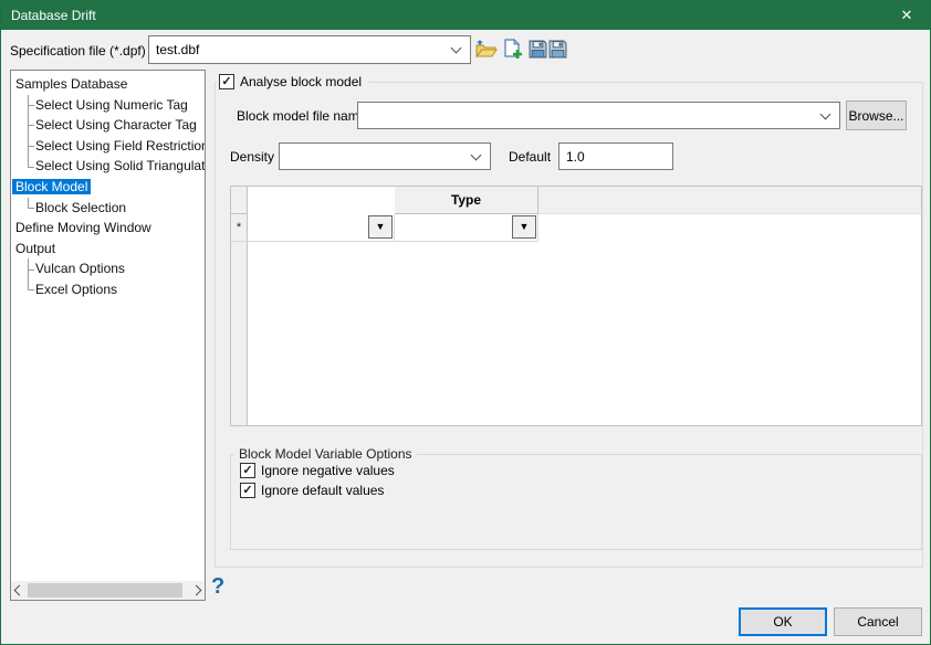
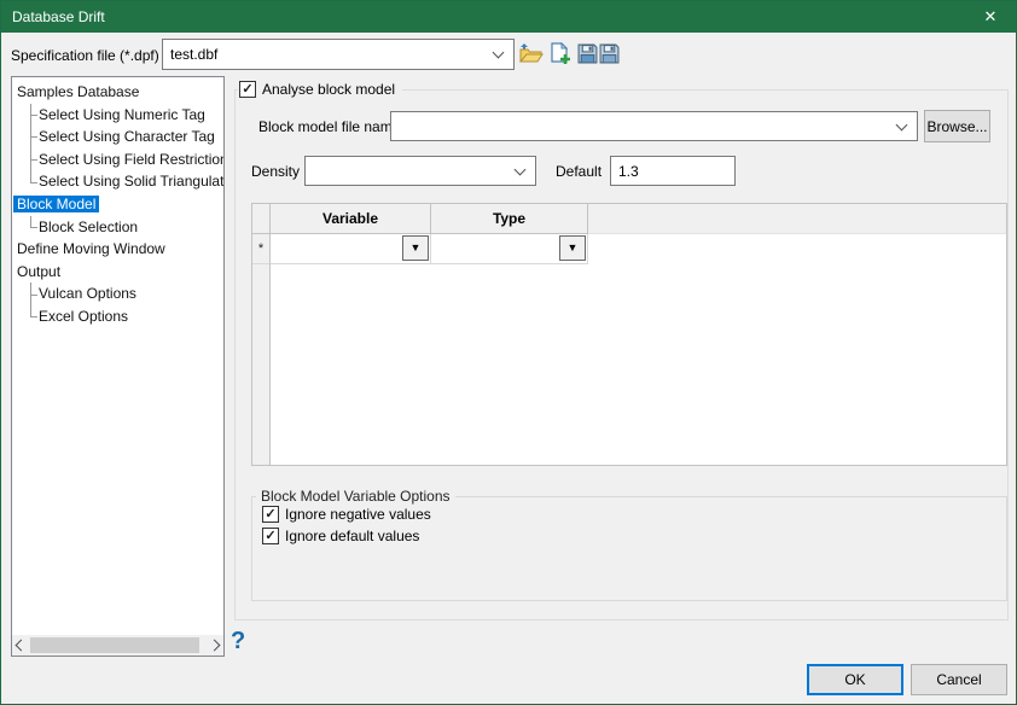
  Database Drift
  ✕
  Specification file (*.dpf)
  test.dbf
  Samples Database
  Select Using Numeric Tag
  Select Using Character Tag
  Select Using Field Restrictio
  Select Using Solid Triangulat
  Block Model
  Block Selection
  Define Moving Window
  Output
  Vulcan Options
  Excel Options
  ?
  ✓
  Analyse block model
  Block model file nam
  Browse...
  Density
  Default
- 1.0
+ 1.3
+ Variable
  Type
  *
  ▼
  ▼
  Block Model Variable Options
  ✓
  Ignore negative values
  ✓
  Ignore default values
  OK
  Cancel
